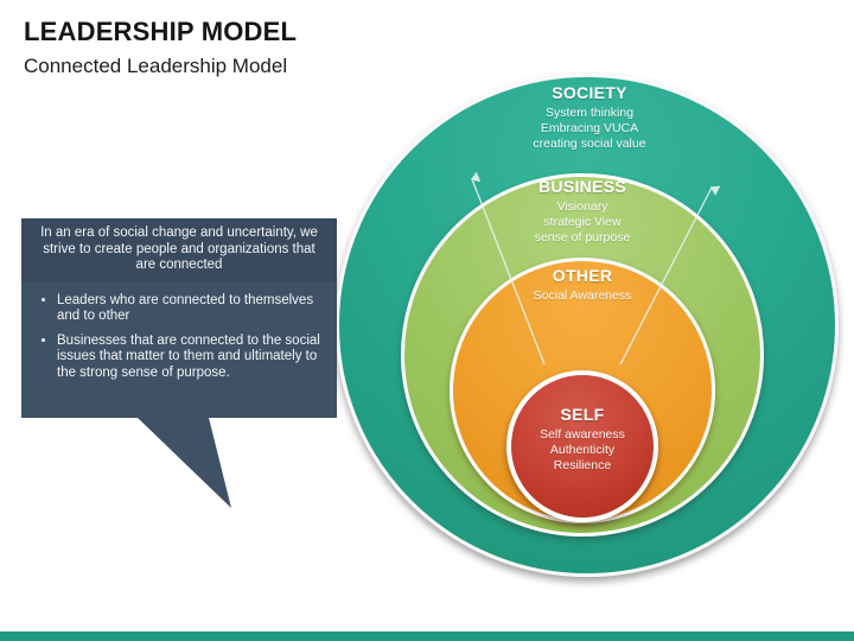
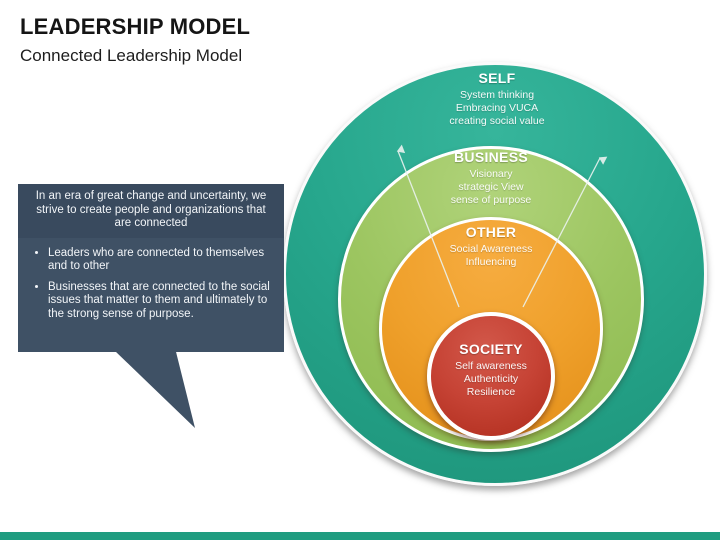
  LEADERSHIP MODEL
  Connected Leadership Model
- SOCIETY
+ SELF
  System thinking
  Embracing VUCA
  creating social value
  BUSINESS
  Visionary
  strategic View
  sense of purpose
  OTHER
  Social Awareness
+ Influencing
- SELF
+ SOCIETY
  Self awareness
  Authenticity
  Resilience
- In an era of social change and uncertainty, we strive to create people and organizations that are connected
+ In an era of great change and uncertainty, we strive to create people and organizations that are connected
  Leaders who are connected to themselves and to other
  Businesses that are connected to the social issues that matter to them and ultimately to the strong sense of purpose.
